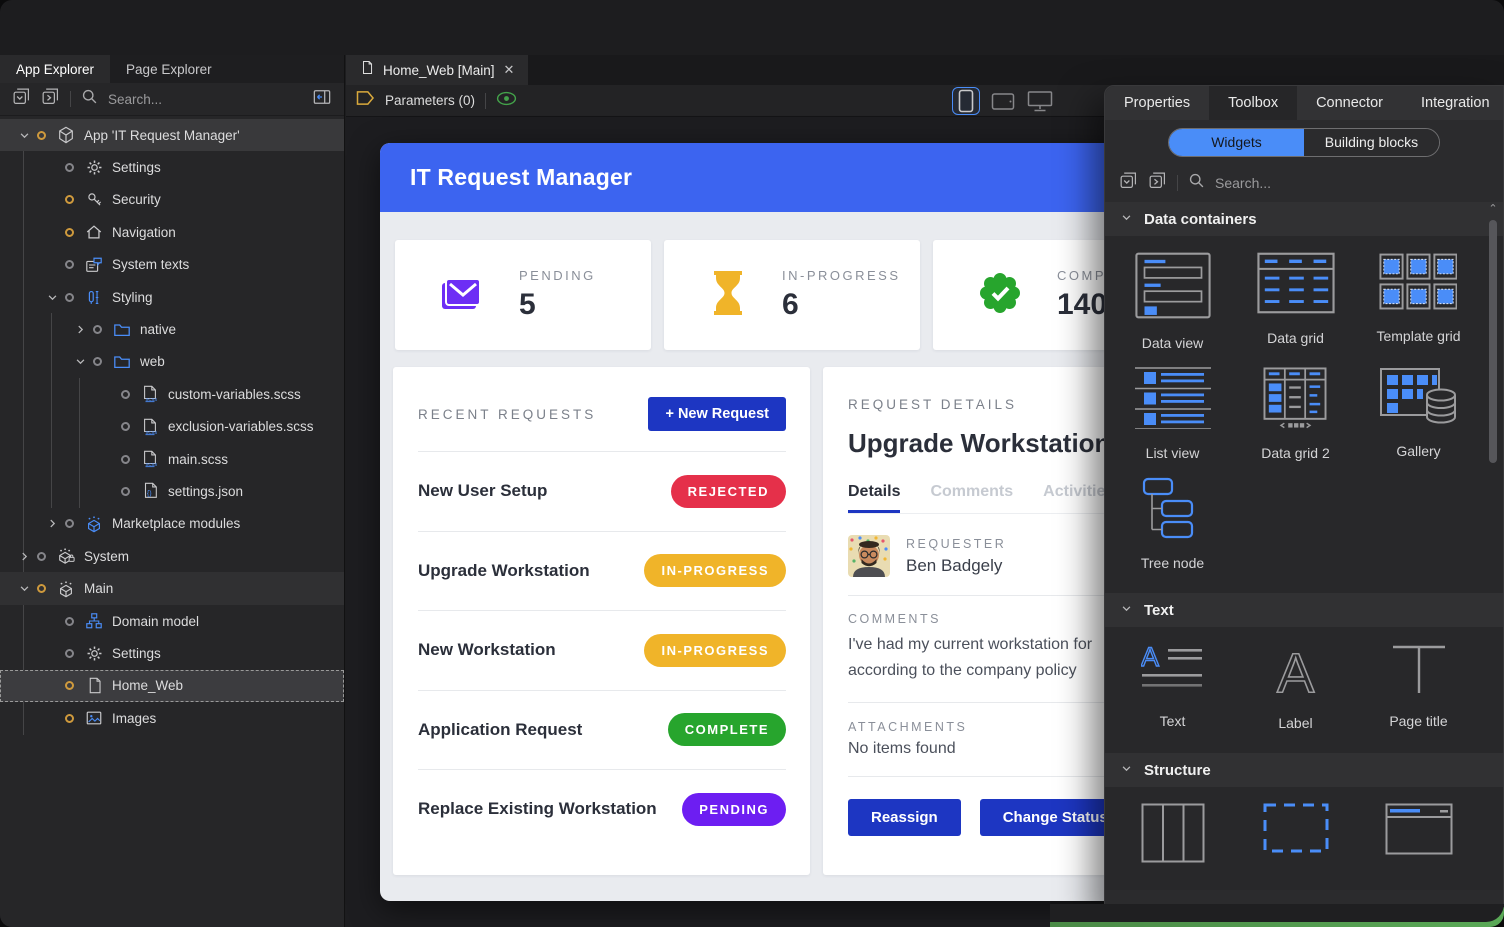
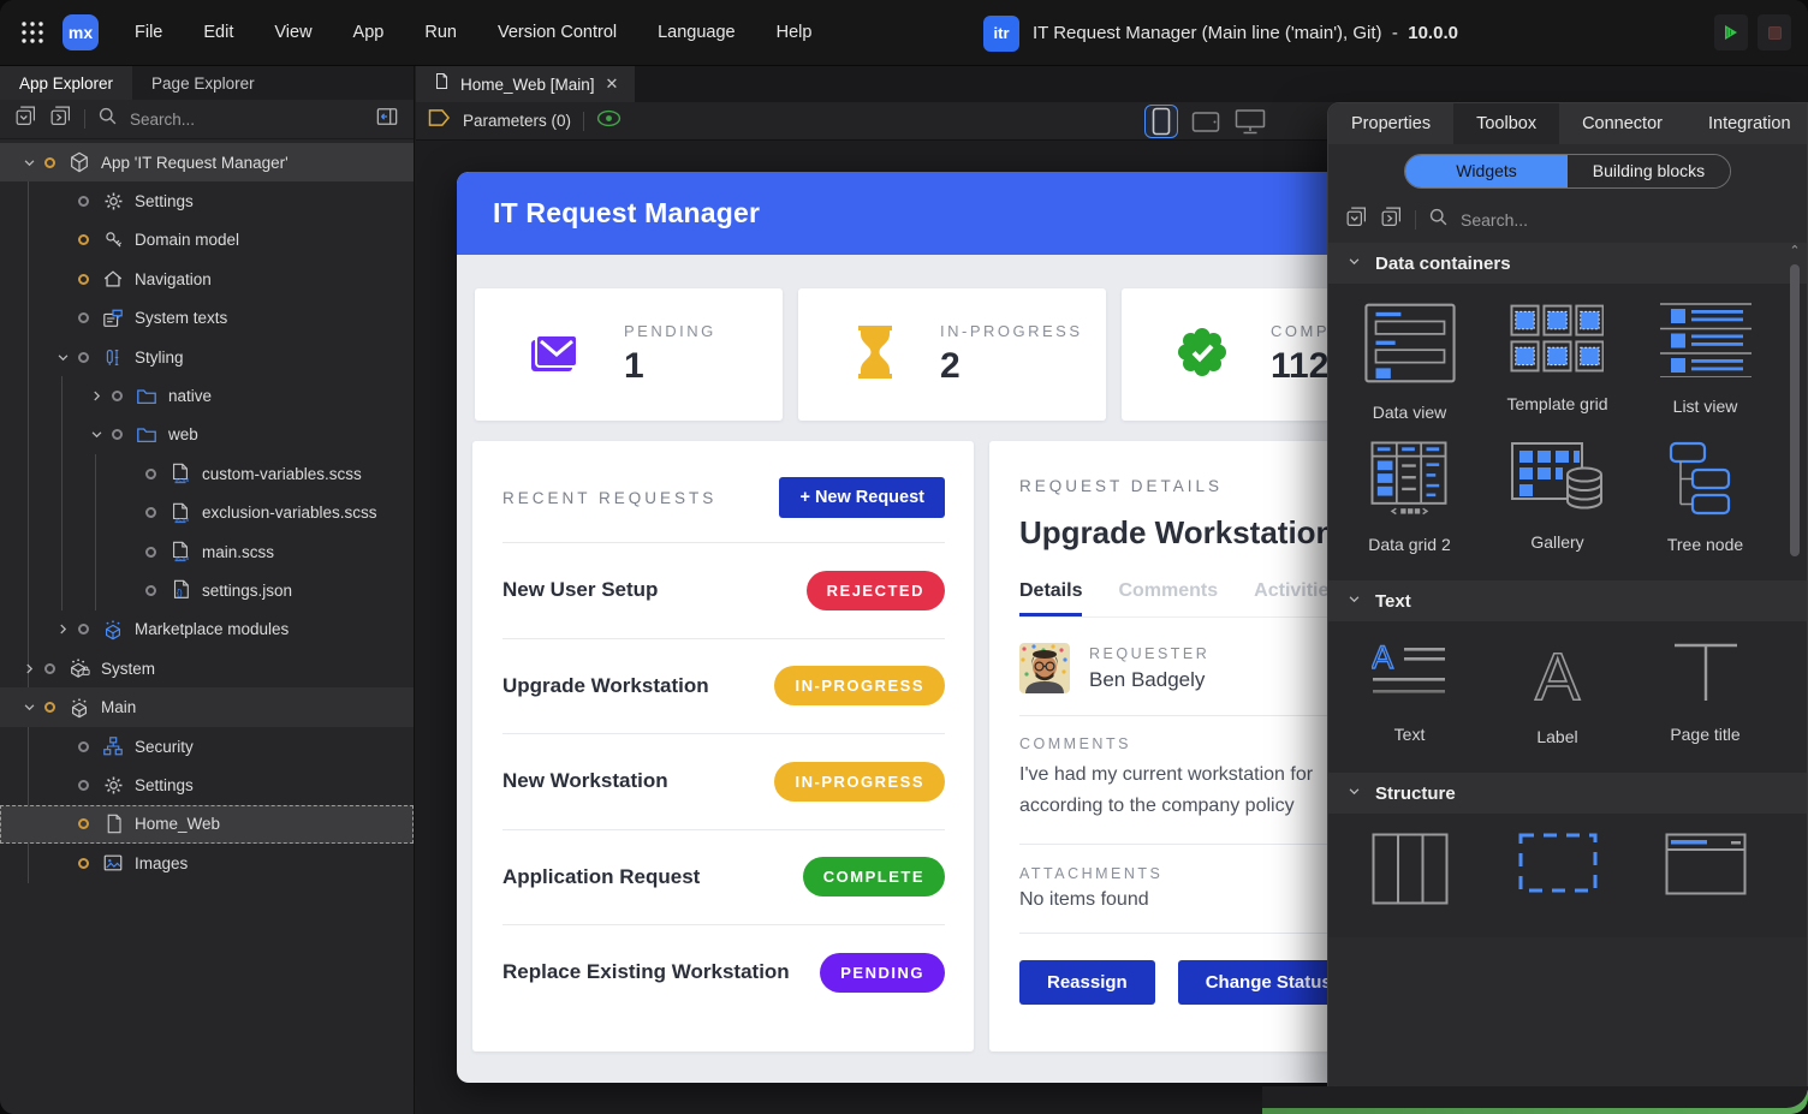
+ mx
+ File
+ Edit
+ View
+ App
+ Run
+ Version Control
+ Language
+ Help
+ itr
+ IT Request Manager (Main line ('main'), Git) - 10.0.0
  App Explorer
  Page Explorer
  Search...
  App 'IT Request Manager'
  Settings
- Security
+ Domain model
  Navigation
  System texts
  Styling
  native
  web
  custom-variables.scss
  exclusion-variables.scss
  main.scss
  {)
  settings.json
  Marketplace modules
  System
  Main
- Domain model
+ Security
  Settings
  Home_Web
  Images
  Home_Web [Main]
  ✕
  Parameters (0)
  IT Request Manager
  PENDING
- 5
+ 1
  IN-PROGRESS
- 6
+ 2
- 140
+ 112
  RECENT REQUESTS
  + New Request
  New User Setup
  REJECTED
  Upgrade Workstation
  IN-PROGRESS
  New Workstation
  IN-PROGRESS
  Application Request
  COMPLETE
  Replace Existing Workstation
  PENDING
  REQUEST DETAILS
  Upgrade Workstation
  Details
  Comments
  Activitie
  REQUESTER
  Ben Badgely
  COMMENTS
  I've had my current workstation for
  according to the company policy
  ATTACHMENTS
  No items found
  Reassign
  Change Statu
  Properties
  Toolbox
  Connector
  Integration
  Widgets
  Building blocks
  Search...
  Data containers
  Data view
- Data grid
  Template grid
  List view
  Data grid 2
  Gallery
  Tree node
  Text
  A
  Text
  A
  Label
  Page title
  Structure
  ⌃
